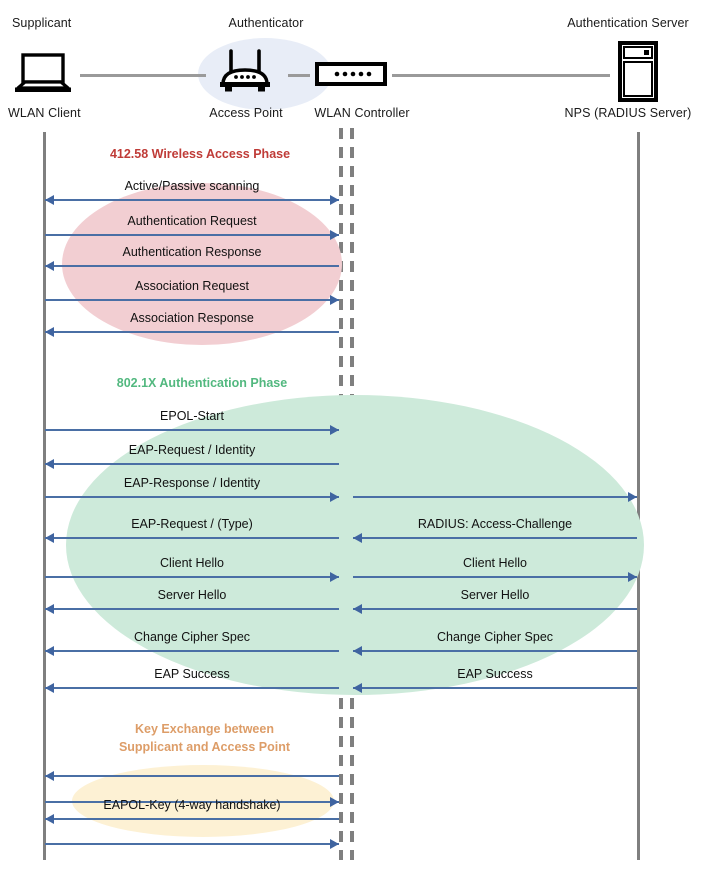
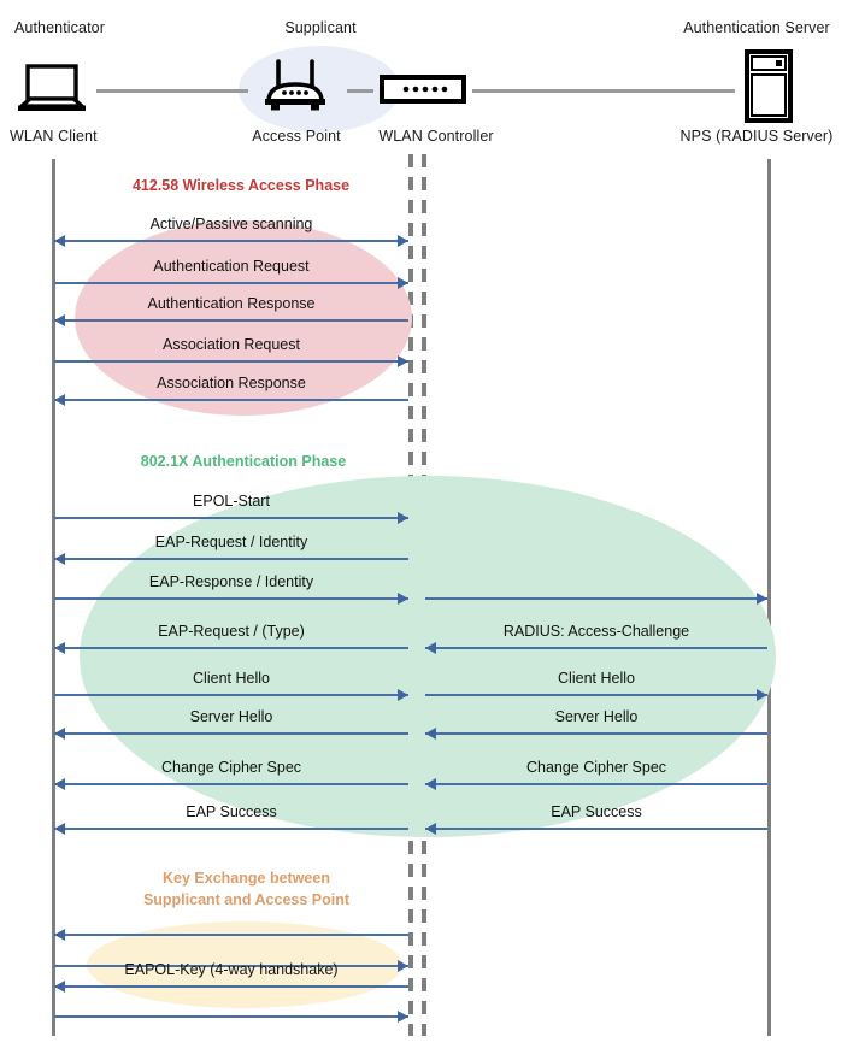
- Supplicant
+ Authenticator
  WLAN Client
- Authenticator
+ Supplicant
  Access Point
  WLAN Controller
  Authentication Server
  NPS (RADIUS Server)
  412.58 Wireless Access Phase
  802.1X Authentication Phase
  Key Exchange between
  Supplicant and Access Point
  Active/Passive scanning
  Authentication Request
  Authentication Response
  Association Request
  Association Response
  EPOL-Start
  EAP-Request / Identity
  EAP-Response / Identity
  EAP-Request / (Type)
  RADIUS: Access-Challenge
  Client Hello
  Client Hello
  Server Hello
  Server Hello
  Change Cipher Spec
  Change Cipher Spec
  EAP Success
  EAP Success
  EAPOL-Key (4-way handshake)
